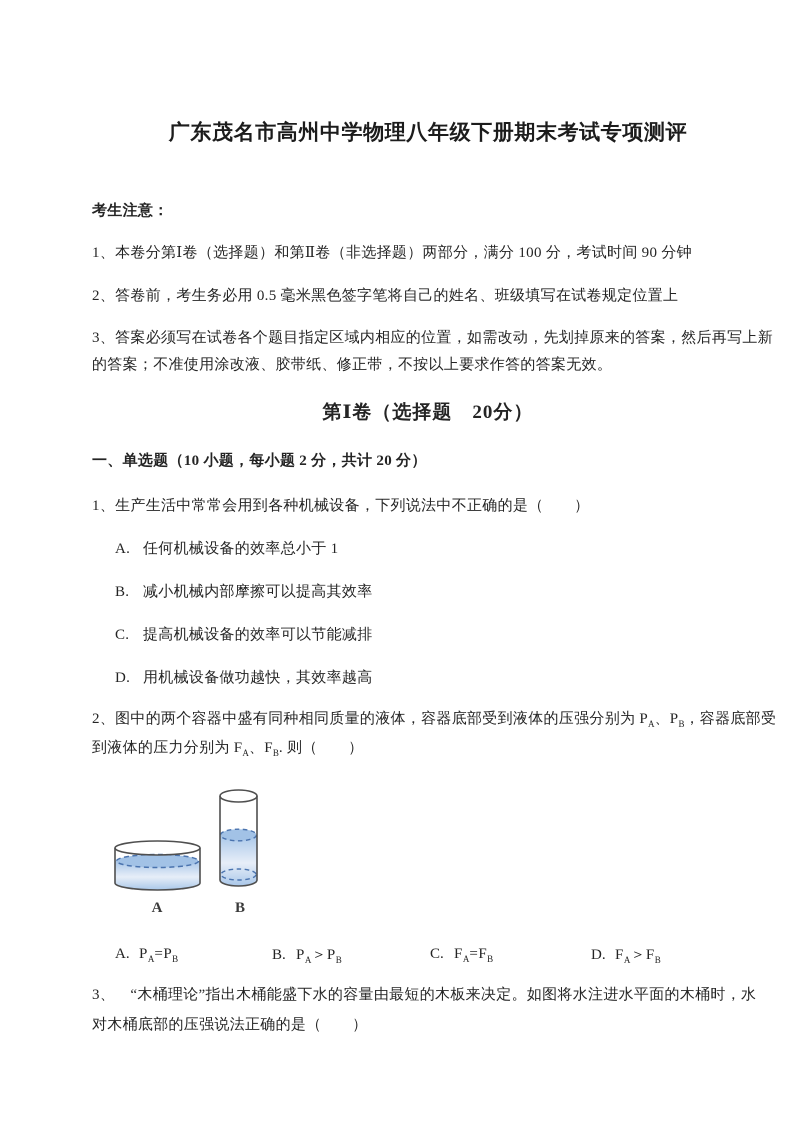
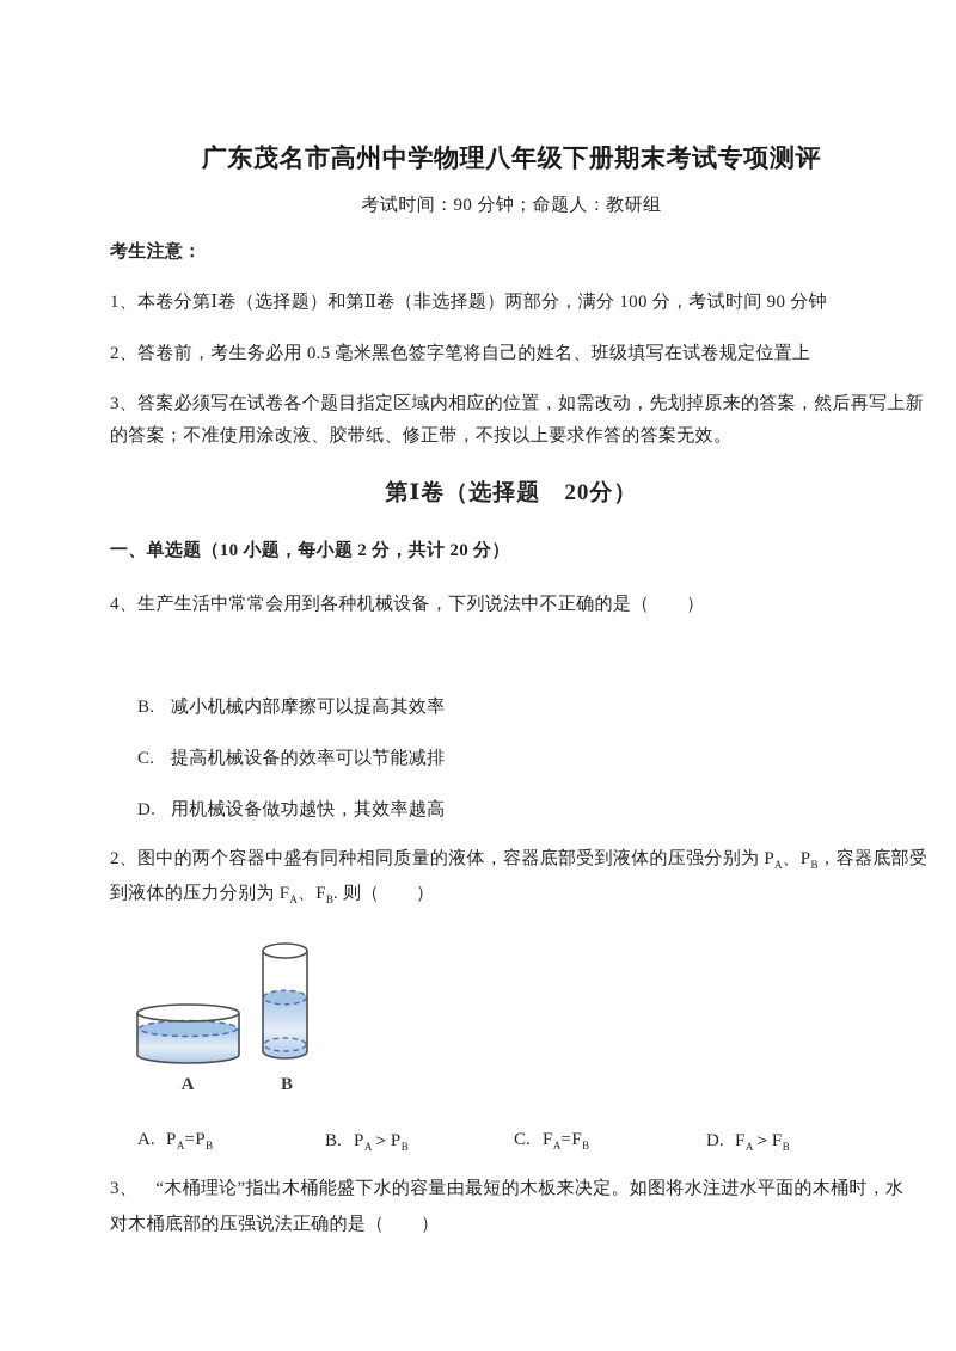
  广东茂名市高州中学物理八年级下册期末考试专项测评
+ 考试时间：90 分钟；命题人：教研组
  考生注意：
  1、本卷分第Ⅰ卷（选择题）和第Ⅱ卷（非选择题）两部分，满分 100 分，考试时间 90 分钟
  2、答卷前，考生务必用 0.5 毫米黑色签字笔将自己的姓名、班级填写在试卷规定位置上
  3、答案必须写在试卷各个题目指定区域内相应的位置，如需改动，先划掉原来的答案，然后再写上新
  的答案；不准使用涂改液、胶带纸、修正带，不按以上要求作答的答案无效。
  第Ⅰ卷（选择题 20分）
  一、单选题（10 小题，每小题 2 分，共计 20 分）
- 1、生产生活中常常会用到各种机械设备，下列说法中不正确的是（ ）
+ 4、生产生活中常常会用到各种机械设备，下列说法中不正确的是（ ）
- A. 任何机械设备的效率总小于 1
  B. 减小机械内部摩擦可以提高其效率
  C. 提高机械设备的效率可以节能减排
  D. 用机械设备做功越快，其效率越高
  2、图中的两个容器中盛有同种相同质量的液体，容器底部受到液体的压强分别为 PA、PB，容器底部受
  到液体的压力分别为 FA、FB. 则（ ）
  A
  B
  A. PA=PB
  B. PA＞PB
  C. FA=FB
  D. FA＞FB
  3、 “木桶理论”指出木桶能盛下水的容量由最短的木板来决定。如图将水注进水平面的木桶时，水
  对木桶底部的压强说法正确的是（ ）
